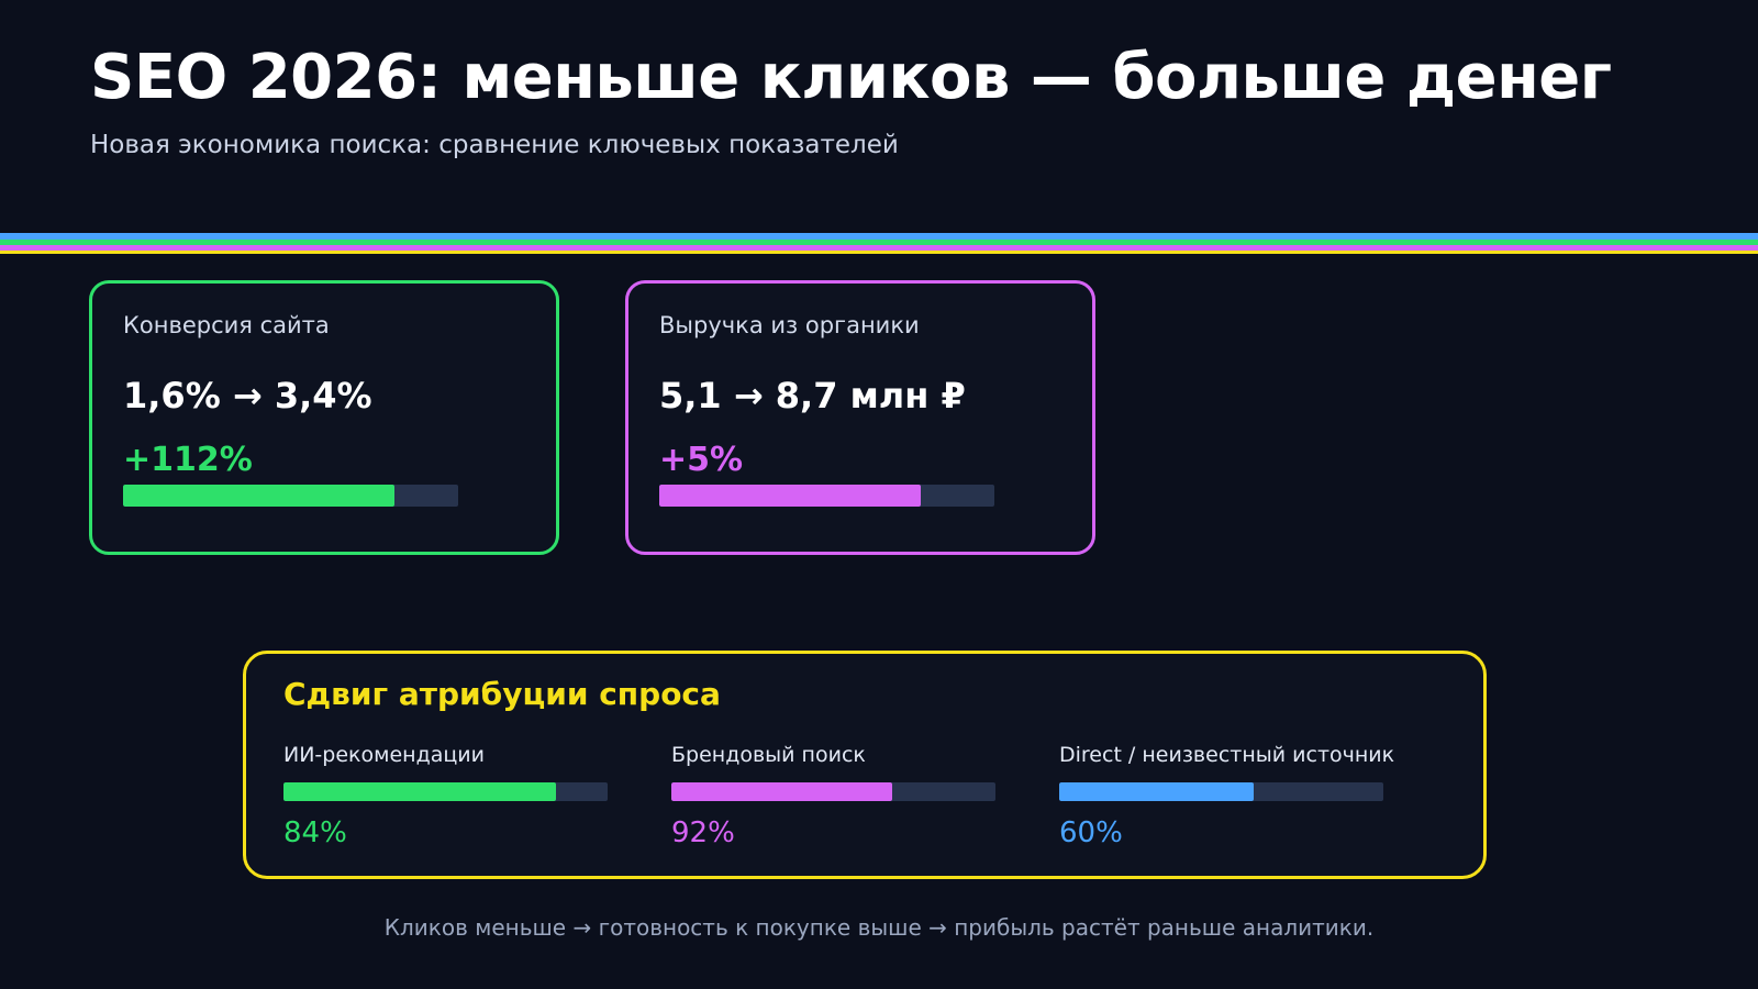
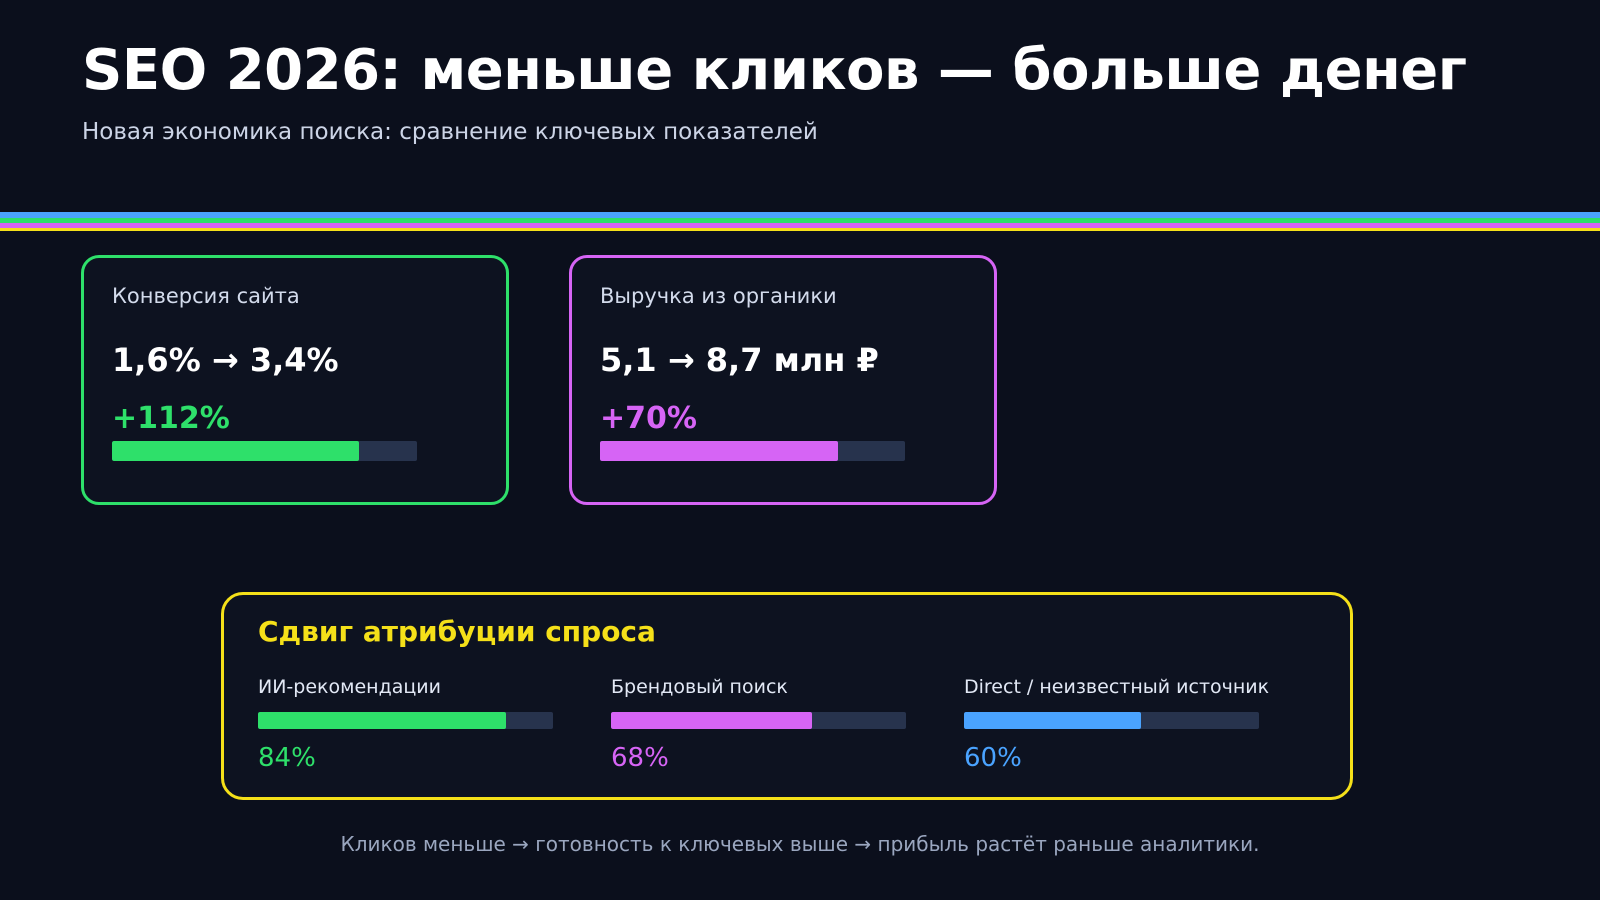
  SEO 2026: меньше кликов — больше денег
  Новая экономика поиска: сравнение ключевых показателей
  Конверсия сайта
  1,6% → 3,4%
  +112%
  Выручка из органики
  5,1 → 8,7 млн ₽
- +5%
+ +70%
  Сдвиг атрибуции спроса
  ИИ-рекомендации
  84%
  Брендовый поиск
- 92%
+ 68%
  Direct / неизвестный источник
  60%
- Кликов меньше → готовность к покупке выше → прибыль растёт раньше аналитики.
+ Кликов меньше → готовность к ключевых выше → прибыль растёт раньше аналитики.
